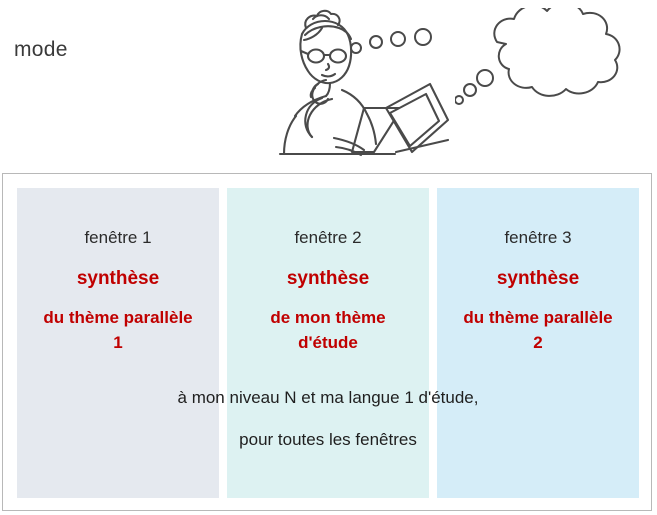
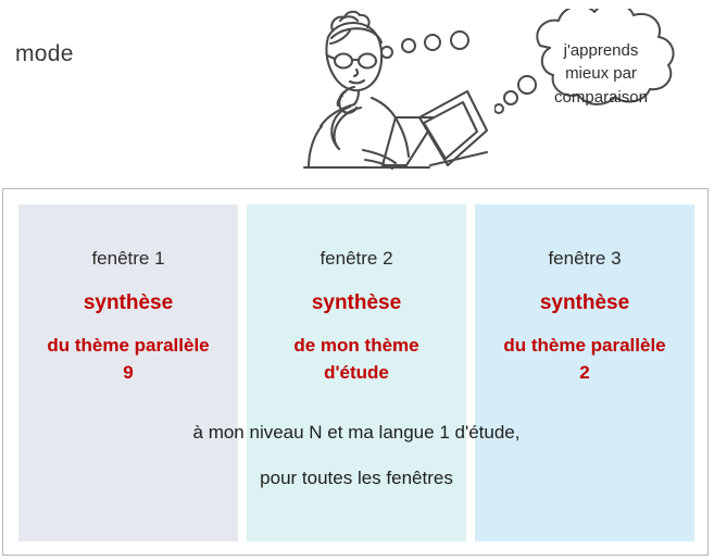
  mode
+ j'apprends
+ mieux par
+ comparaison
  fenêtre 1
  synthèse
  du thème parallèle
- 1
+ 9
  fenêtre 2
  synthèse
  de mon thème
  d'étude
  fenêtre 3
  synthèse
  du thème parallèle
  2
  à mon niveau N et ma langue 1 d'étude,
  pour toutes les fenêtres
